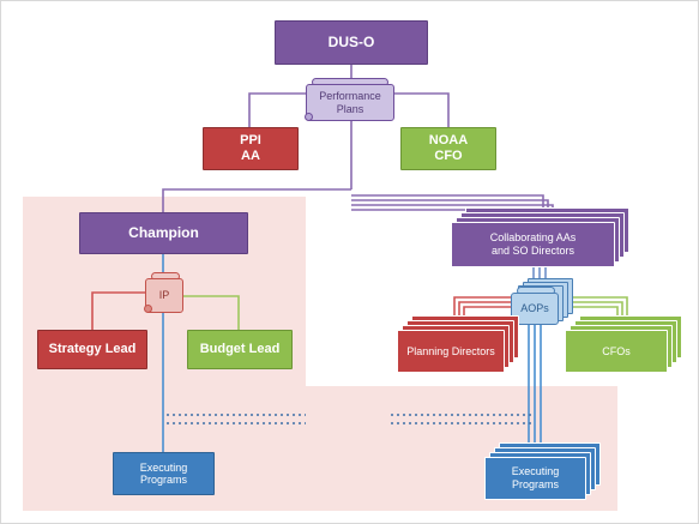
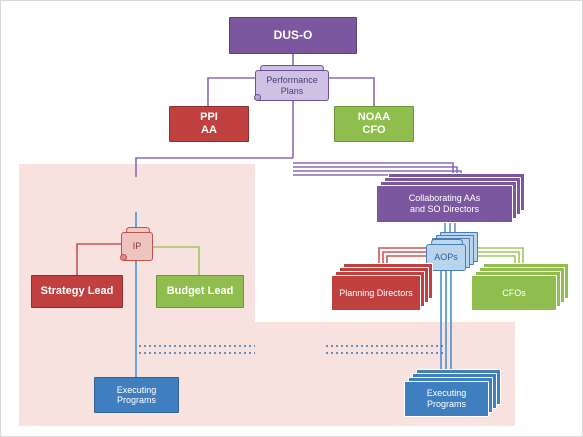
  DUS-O
  Performance
  Plans
  PPI
  AA
  NOAA
  CFO
- Champion
  IP
  Strategy Lead
  Budget Lead
  Collaborating AAs
  and SO Directors
  AOPs
  Planning Directors
  CFOs
  Executing
  Programs
  Executing
  Programs
